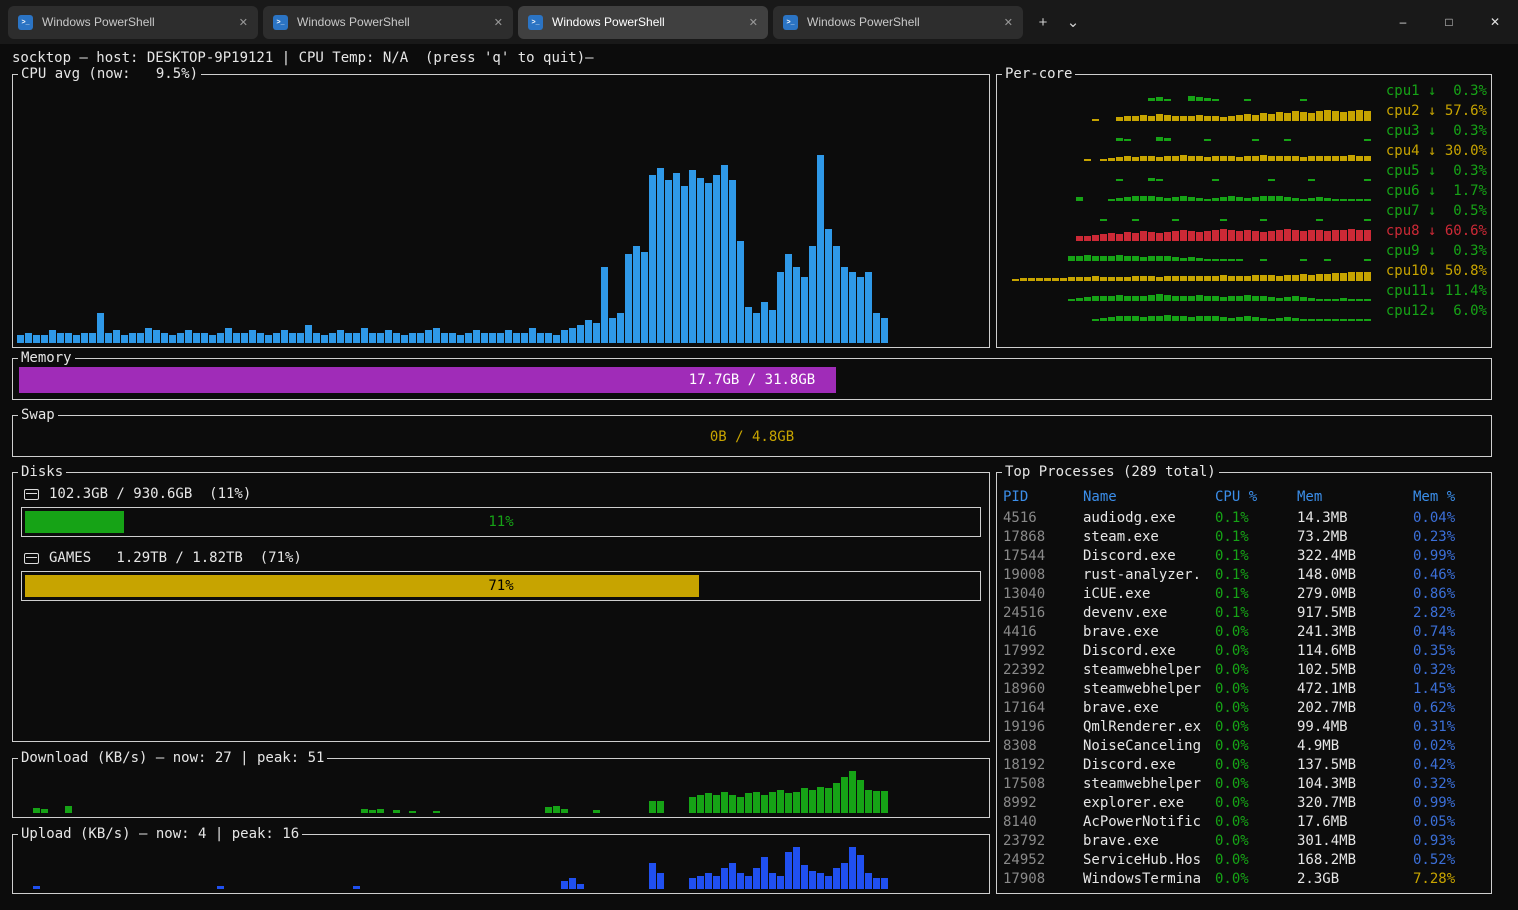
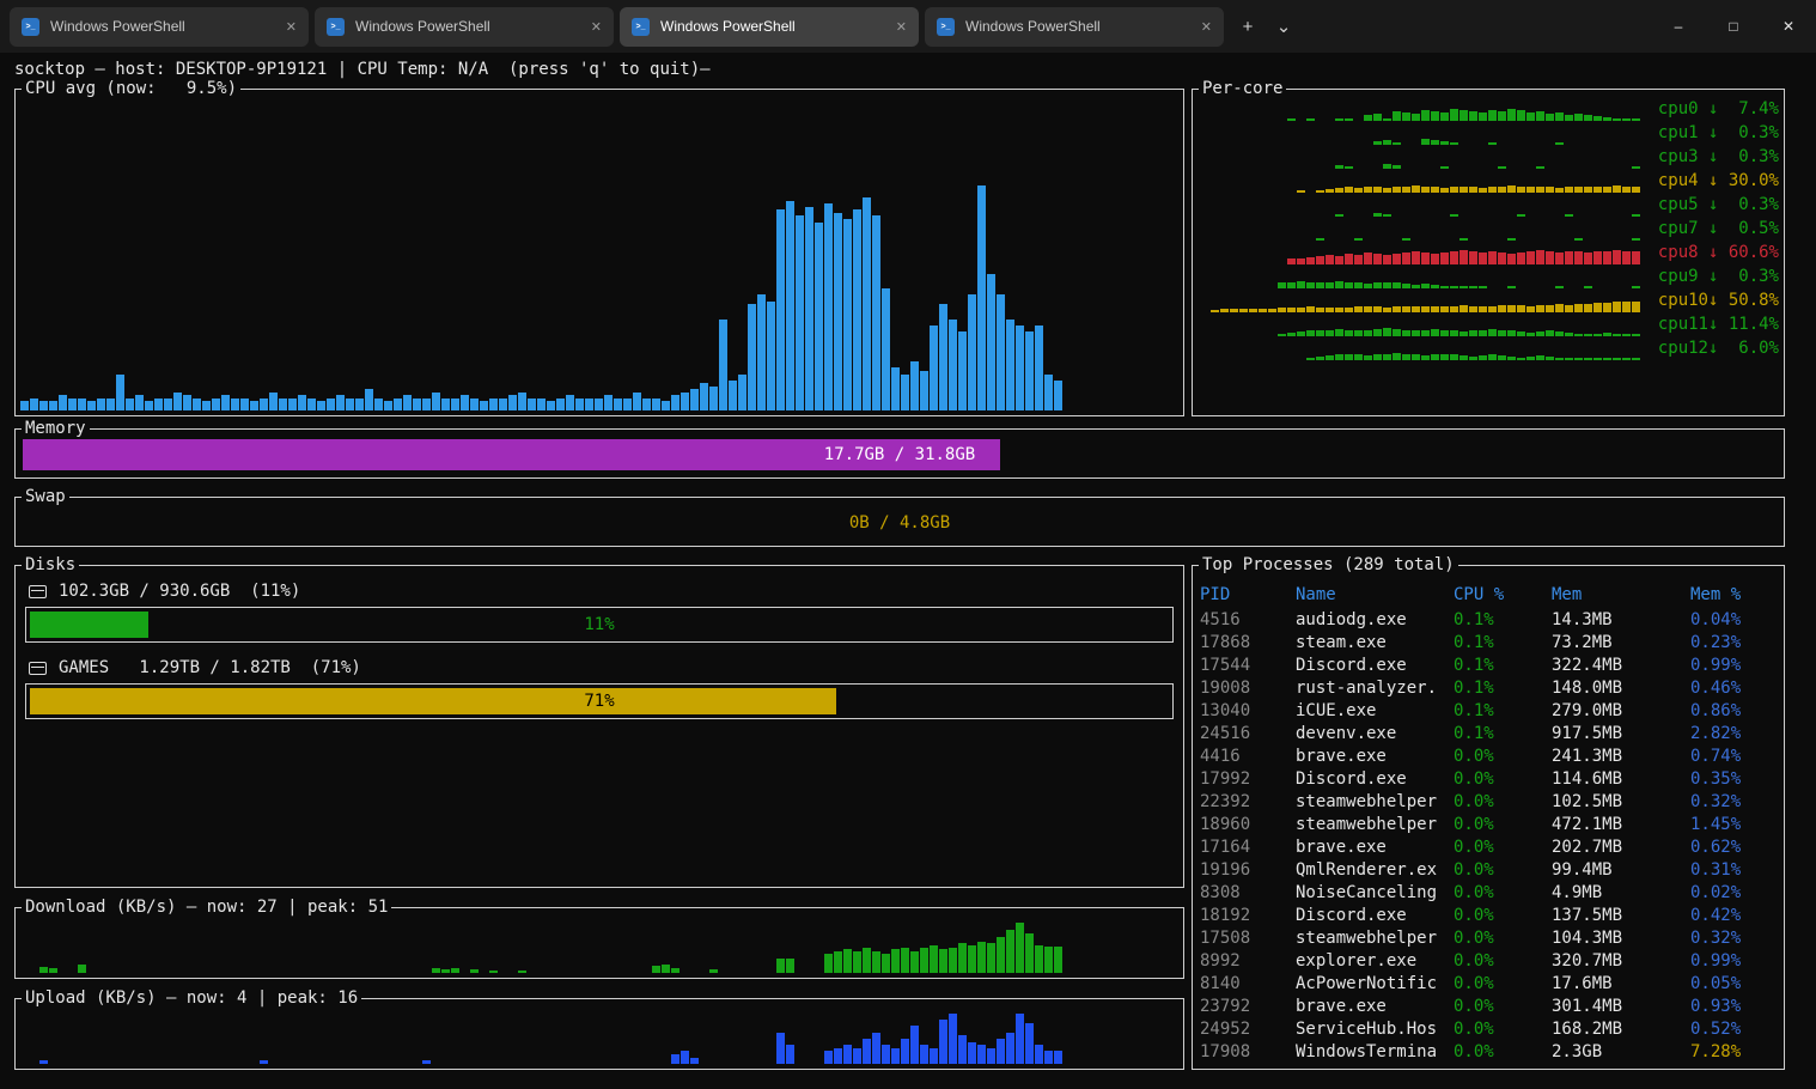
  Windows PowerShell
  ✕
  Windows PowerShell
  ✕
  Windows PowerShell
  ✕
  Windows PowerShell
  ✕
  +
  ⌄
  –
  □
  ✕
  socktop — host: DESKTOP-9P19121 | CPU Temp: N/A (press 'q' to quit)—
  CPU avg (now: 9.5%)
  Per-core
+ cpu0 ↓ 7.4%
  cpu1 ↓ 0.3%
- cpu2 ↓ 57.6%
  cpu3 ↓ 0.3%
  cpu4 ↓ 30.0%
  cpu5 ↓ 0.3%
- cpu6 ↓ 1.7%
  cpu7 ↓ 0.5%
  cpu8 ↓ 60.6%
  cpu9 ↓ 0.3%
  cpu10↓ 50.8%
  cpu11↓ 11.4%
  cpu12↓ 6.0%
  Memory
  17.7GB / 31.8GB
  Swap
  0B / 4.8GB
  Disks
  102.3GB / 930.6GB (11%)
  11%
  GAMES 1.29TB / 1.82TB (71%)
  71%
  Download (KB/s) — now: 27 | peak: 51
  Upload (KB/s) — now: 4 | peak: 16
  Top Processes (289 total)
  PID
  Name
  CPU %
  Mem
  Mem %
  4516
  audiodg.exe
  0.1%
  14.3MB
  0.04%
  17868
  steam.exe
  0.1%
  73.2MB
  0.23%
  17544
  Discord.exe
  0.1%
  322.4MB
  0.99%
  19008
  rust-analyzer.
  0.1%
  148.0MB
  0.46%
  13040
  iCUE.exe
  0.1%
  279.0MB
  0.86%
  24516
  devenv.exe
  0.1%
  917.5MB
  2.82%
  4416
  brave.exe
  0.0%
  241.3MB
  0.74%
  17992
  Discord.exe
  0.0%
  114.6MB
  0.35%
  22392
  steamwebhelper
  0.0%
  102.5MB
  0.32%
  18960
  steamwebhelper
  0.0%
  472.1MB
  1.45%
  17164
  brave.exe
  0.0%
  202.7MB
  0.62%
  19196
  QmlRenderer.ex
  0.0%
  99.4MB
  0.31%
  8308
  NoiseCanceling
  0.0%
  4.9MB
  0.02%
  18192
  Discord.exe
  0.0%
  137.5MB
  0.42%
  17508
  steamwebhelper
  0.0%
  104.3MB
  0.32%
  8992
  explorer.exe
  0.0%
  320.7MB
  0.99%
  8140
  AcPowerNotific
  0.0%
  17.6MB
  0.05%
  23792
  brave.exe
  0.0%
  301.4MB
  0.93%
  24952
  ServiceHub.Hos
  0.0%
  168.2MB
  0.52%
  17908
  WindowsTermina
  0.0%
  2.3GB
  7.28%
